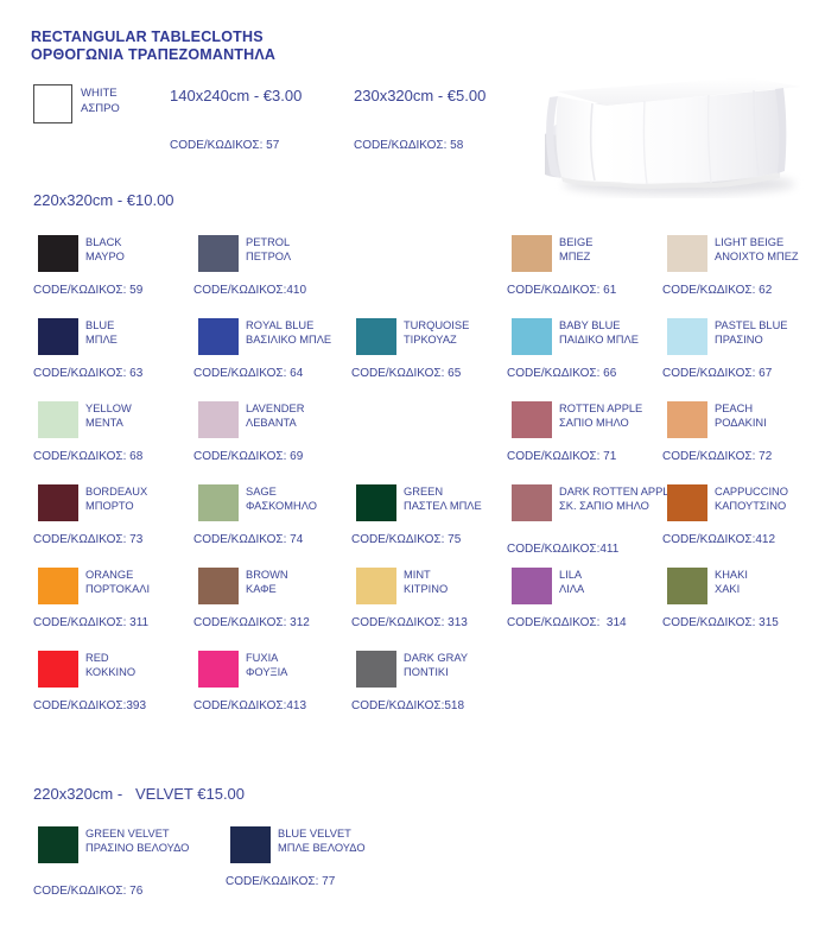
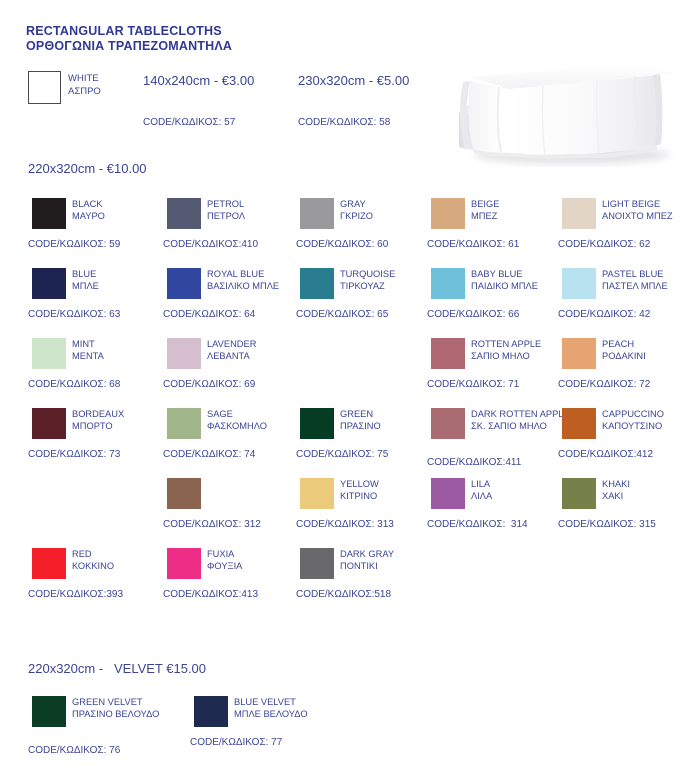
  RECTANGULAR TABLECLOTHS
  ΟΡΘΟΓΩΝΙΑ ΤΡΑΠΕΖΟΜΑΝΤΗΛΑ
  WHITE
  ΑΣΠΡΟ
  140x240cm - €3.00
  CODE/ΚΩΔΙΚΟΣ: 57
  230x320cm - €5.00
  CODE/ΚΩΔΙΚΟΣ: 58
  220x320cm - €10.00
  BLACK
  ΜΑΥΡΟ
  CODE/ΚΩΔΙΚΟΣ: 59
  PETROL
  ΠΕΤΡΟΛ
  CODE/ΚΩΔΙΚΟΣ:410
+ GRAY
+ ΓΚΡΙΖΟ
+ CODE/ΚΩΔΙΚΟΣ: 60
  BEIGE
  ΜΠΕΖ
  CODE/ΚΩΔΙΚΟΣ: 61
  LIGHT BEIGE
  ΑΝΟΙΧΤΟ ΜΠΕΖ
  CODE/ΚΩΔΙΚΟΣ: 62
  BLUE
  ΜΠΛΕ
  CODE/ΚΩΔΙΚΟΣ: 63
  ROYAL BLUE
  ΒΑΣΙΛΙΚΟ ΜΠΛΕ
  CODE/ΚΩΔΙΚΟΣ: 64
  TURQUOISE
  ΤΙΡΚΟΥΑΖ
  CODE/ΚΩΔΙΚΟΣ: 65
  BABY BLUE
  ΠΑΙΔΙΚΟ ΜΠΛΕ
  CODE/ΚΩΔΙΚΟΣ: 66
  PASTEL BLUE
- ΠΡΑΣΙΝΟ
+ ΠΑΣΤΕΛ ΜΠΛΕ
- CODE/ΚΩΔΙΚΟΣ: 67
+ CODE/ΚΩΔΙΚΟΣ: 42
- YELLOW
+ MINT
  ΜΕΝΤΑ
  CODE/ΚΩΔΙΚΟΣ: 68
  LAVENDER
  ΛΕΒΑΝΤΑ
  CODE/ΚΩΔΙΚΟΣ: 69
  ROTTEN APPLE
  ΣΑΠΙΟ ΜΗΛΟ
  CODE/ΚΩΔΙΚΟΣ: 71
  PEACH
  ΡΟΔΑΚΙΝΙ
  CODE/ΚΩΔΙΚΟΣ: 72
  BORDEAUX
  ΜΠΟΡΤΟ
  CODE/ΚΩΔΙΚΟΣ: 73
  SAGE
  ΦΑΣΚΟΜΗΛΟ
  CODE/ΚΩΔΙΚΟΣ: 74
  GREEN
- ΠΑΣΤΕΛ ΜΠΛΕ
+ ΠΡΑΣΙΝΟ
  CODE/ΚΩΔΙΚΟΣ: 75
  DARK ROTTEN APPL
  ΣΚ. ΣΑΠΙΟ ΜΗΛΟ
  CODE/ΚΩΔΙΚΟΣ:411
  CAPPUCCINO
  ΚΑΠΟΥΤΣΙΝΟ
  CODE/ΚΩΔΙΚΟΣ:412
- ORANGE
- ΠΟΡΤΟΚΑΛΙ
- CODE/ΚΩΔΙΚΟΣ: 311
- BROWN
- ΚΑΦΕ
  CODE/ΚΩΔΙΚΟΣ: 312
- MINT
+ YELLOW
  ΚΙΤΡΙΝΟ
  CODE/ΚΩΔΙΚΟΣ: 313
  LILA
  ΛΙΛΑ
  CODE/ΚΩΔΙΚΟΣ: 314
  KHAKI
  ΧΑΚΙ
  CODE/ΚΩΔΙΚΟΣ: 315
  RED
  ΚΟΚΚΙΝΟ
  CODE/ΚΩΔΙΚΟΣ:393
  FUXIA
  ΦΟΥΞΙΑ
  CODE/ΚΩΔΙΚΟΣ:413
  DARK GRAY
  ΠΟΝΤΙΚΙ
  CODE/ΚΩΔΙΚΟΣ:518
  220x320cm - VELVET €15.00
  GREEN VELVET
  ΠΡΑΣΙΝΟ ΒΕΛΟΥΔΟ
  CODE/ΚΩΔΙΚΟΣ: 76
  BLUE VELVET
  ΜΠΛΕ ΒΕΛΟΥΔΟ
  CODE/ΚΩΔΙΚΟΣ: 77
